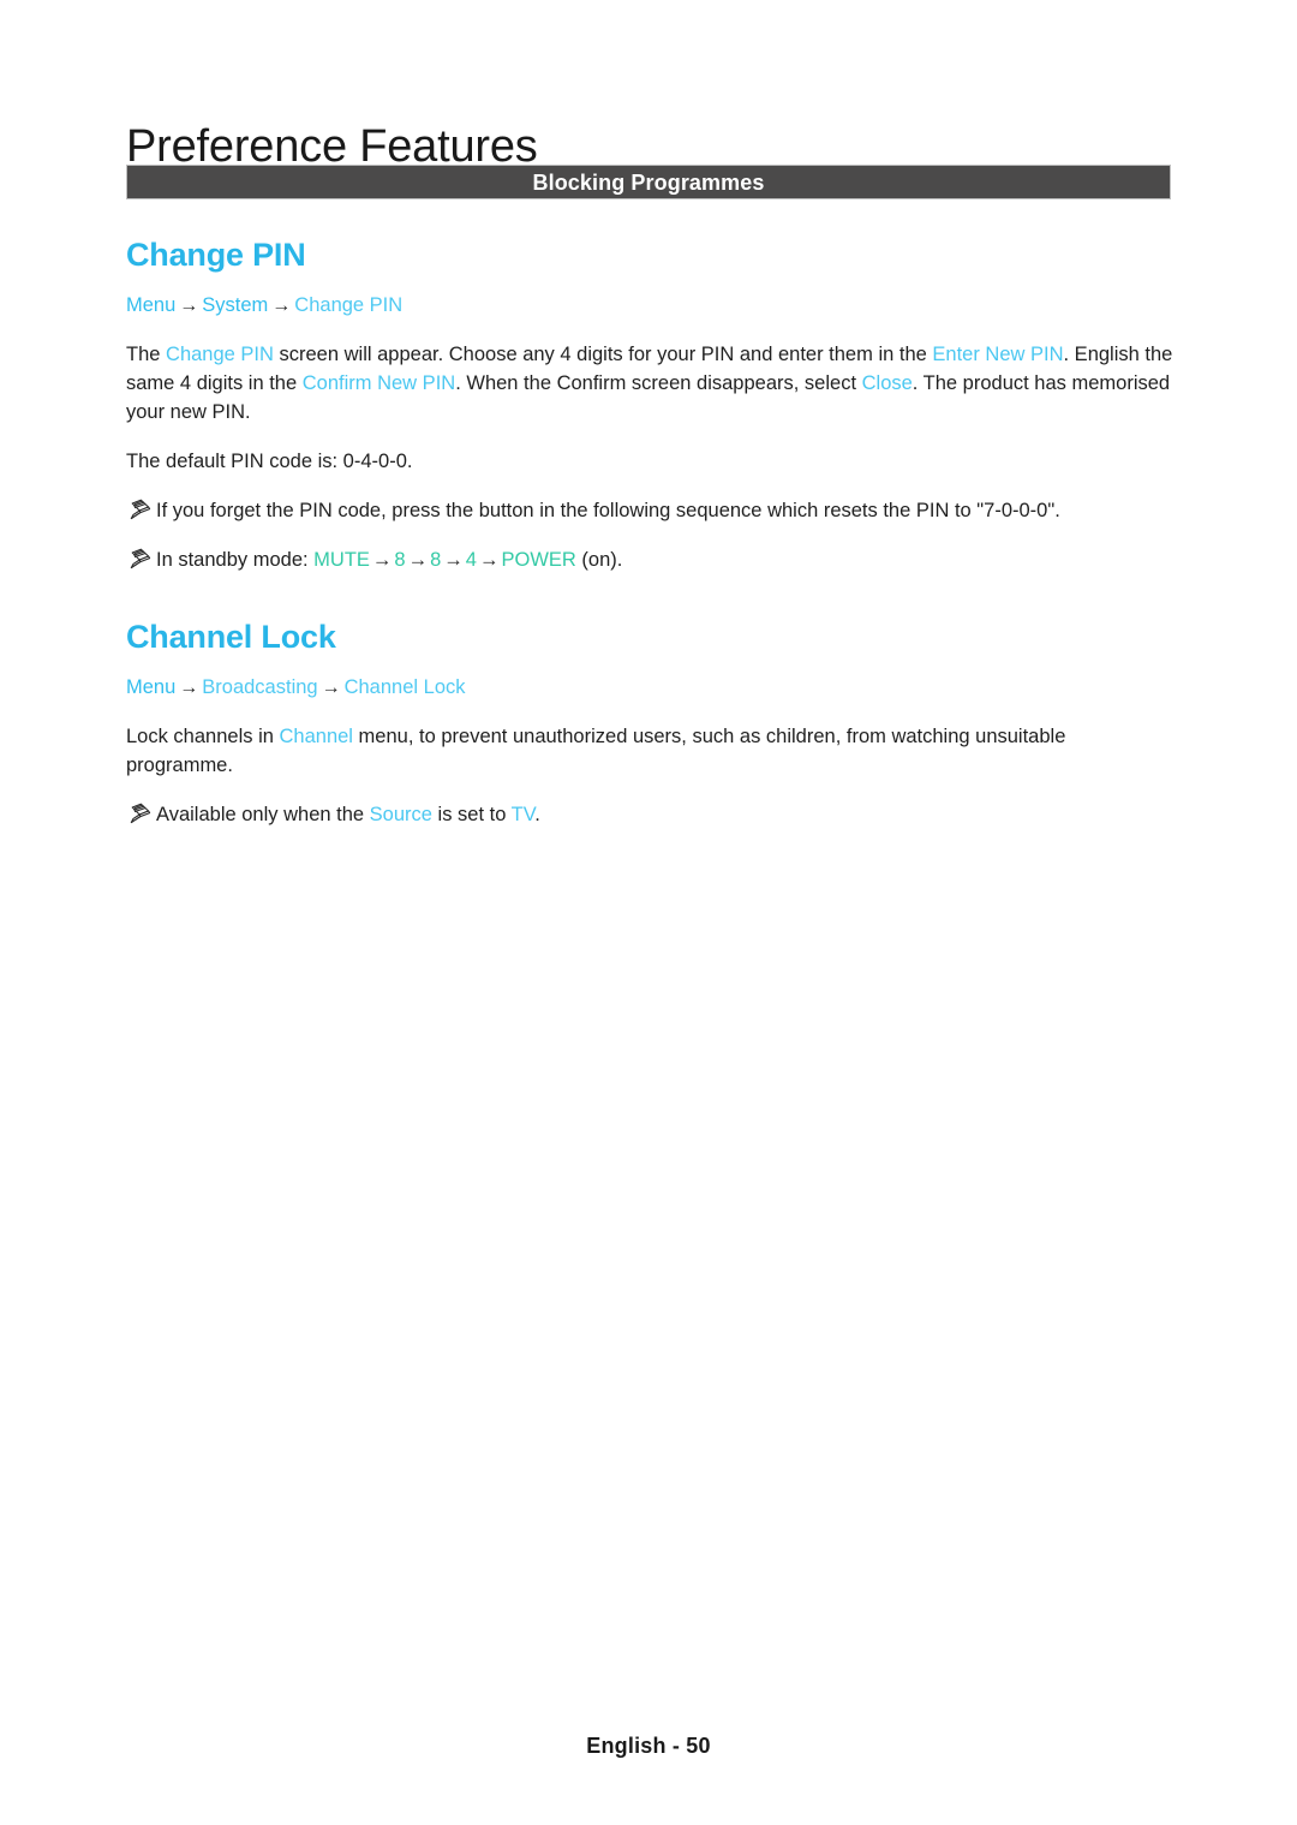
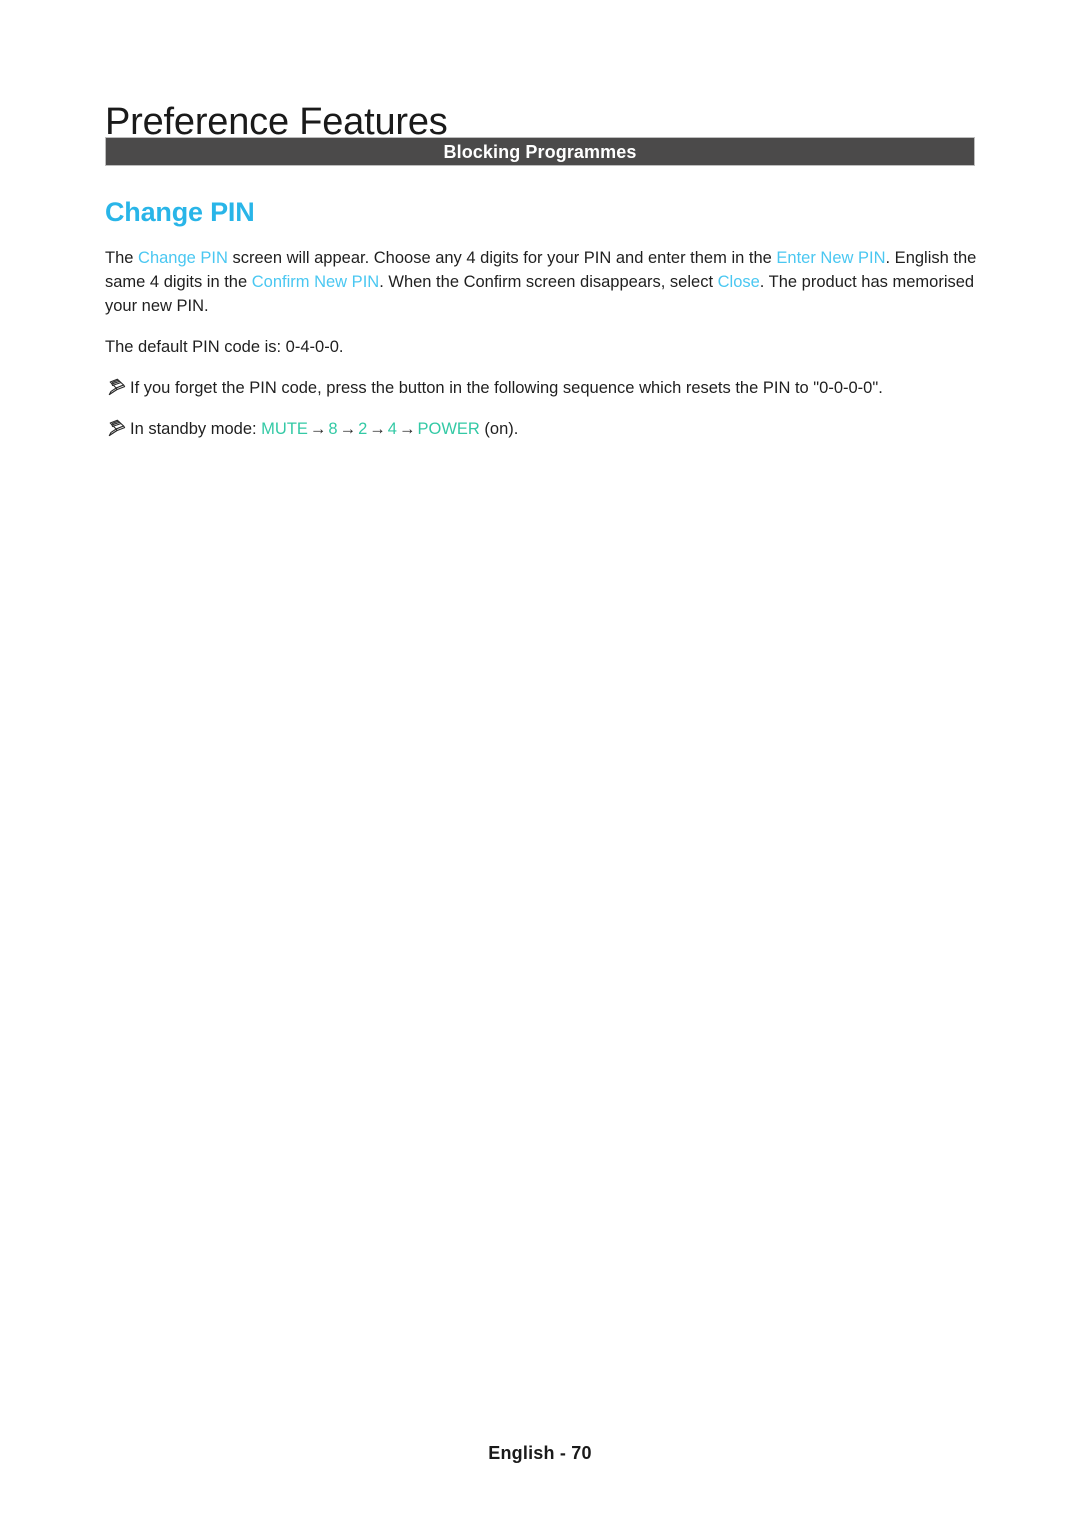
  Preference Features
  Blocking Programmes
  Change PIN
- Menu → System → Change PIN
  The Change PIN screen will appear. Choose any 4 digits for your PIN and enter them in the Enter New PIN. English the same 4 digits in the Confirm New PIN. When the Confirm screen disappears, select Close. The product has memorised your new PIN.
  The default PIN code is: 0-4-0-0.
- If you forget the PIN code, press the button in the following sequence which resets the PIN to "7-0-0-0".
+ If you forget the PIN code, press the button in the following sequence which resets the PIN to "0-0-0-0".
- In standby mode: MUTE→8→8→4→POWER (on).
+ In standby mode: MUTE→8→2→4→POWER (on).
- Channel Lock
- Menu → Broadcasting → Channel Lock
- Lock channels in Channel menu, to prevent unauthorized users, such as children, from watching unsuitable programme.
- Available only when the Source is set to TV.
- English - 50
+ English - 70
